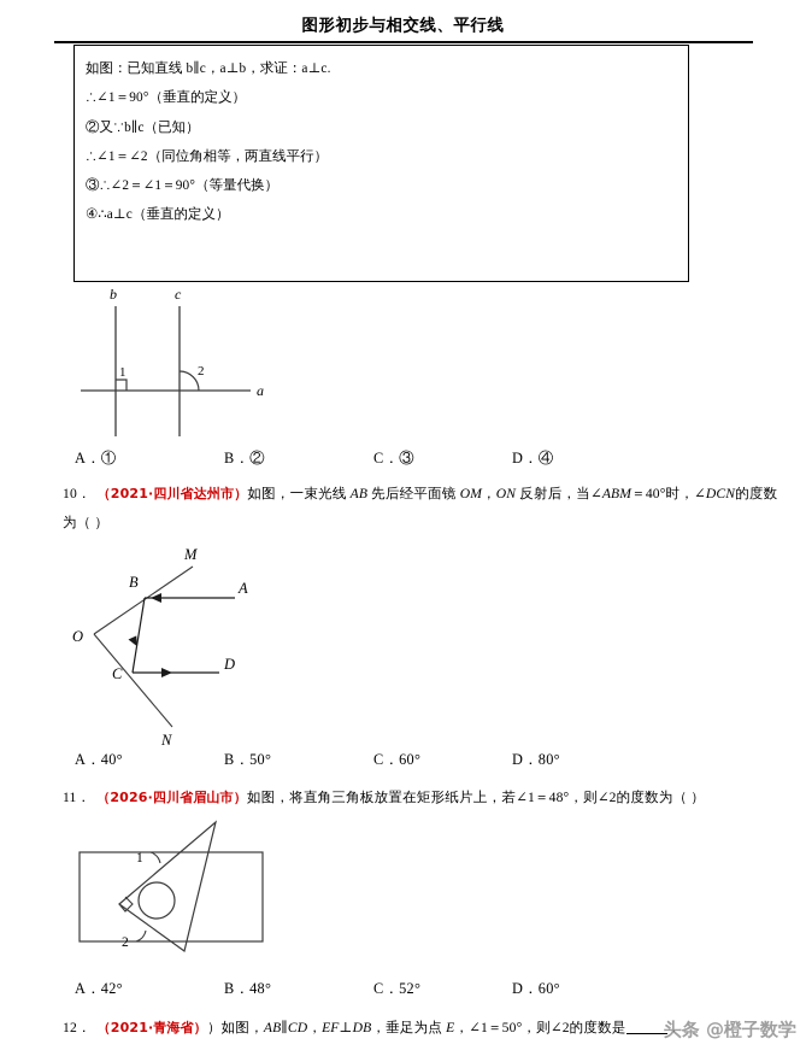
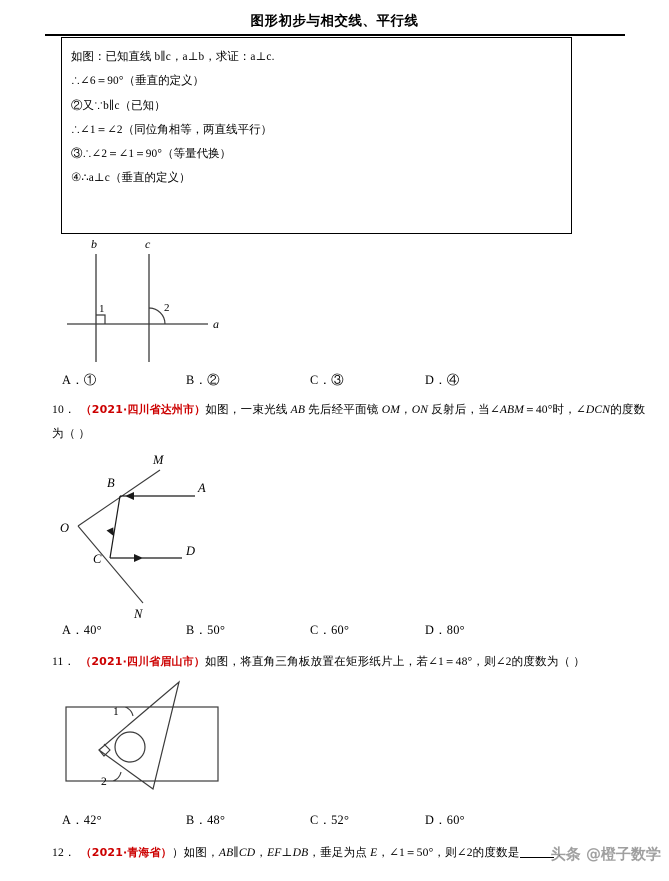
  图形初步与相交线、平行线
  如图：已知直线 b∥c，a⊥b，求证：a⊥c.
- ∴∠1＝90°（垂直的定义）
+ ∴∠6＝90°（垂直的定义）
  ②又∵b∥c（已知）
  ∴∠1＝∠2（同位角相等，两直线平行）
  ③∴∠2＝∠1＝90°（等量代换）
  ④∴a⊥c（垂直的定义）
  b
  c
  a
  1
  2
  A．①
  B．②
  C．③
  D．④
  10． （2021·四川省达州市）如图，一束光线 AB 先后经平面镜 OM，ON 反射后，当∠ABM＝40°时，∠DCN的度数为（ ）
  M
  B
  A
  O
  C
  D
  N
  A．40°
  B．50°
  C．60°
  D．80°
- 11． （2026·四川省眉山市）如图，将直角三角板放置在矩形纸片上，若∠1＝48°，则∠2的度数为（ ）
+ 11． （2021·四川省眉山市）如图，将直角三角板放置在矩形纸片上，若∠1＝48°，则∠2的度数为（ ）
  1
  2
  A．42°
  B．48°
  C．52°
  D．60°
  12． （2021·青海省））如图，AB∥CD，EF⊥DB，垂足为点 E，∠1＝50°，则∠2的度数是 ．
  头条 @橙子数学
